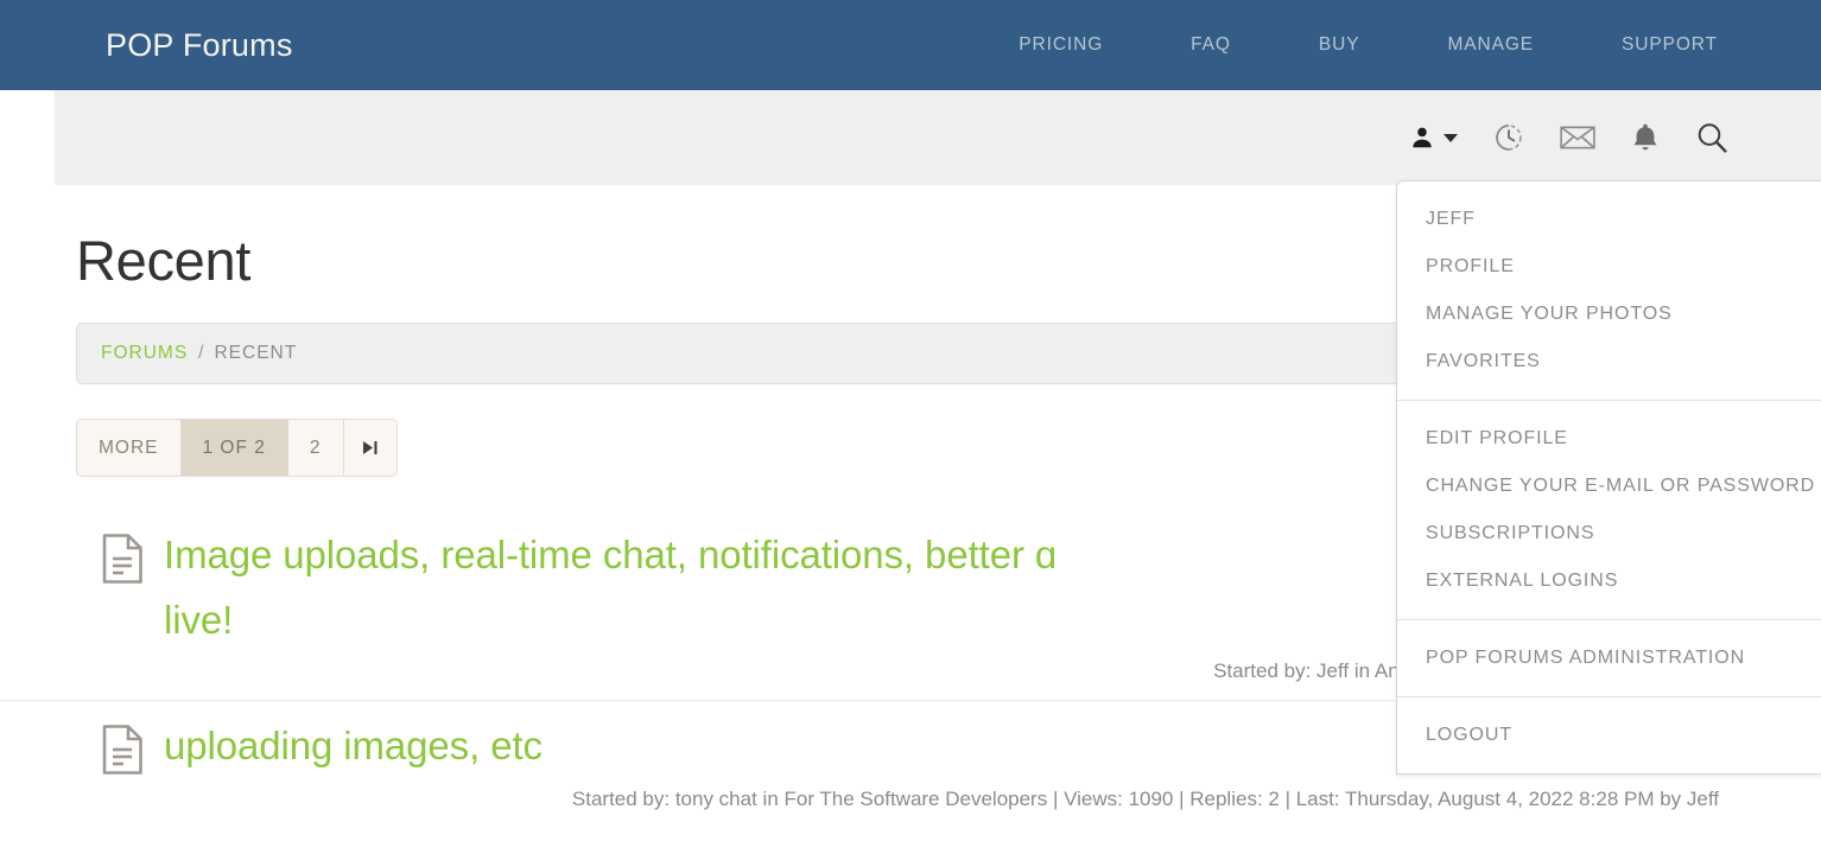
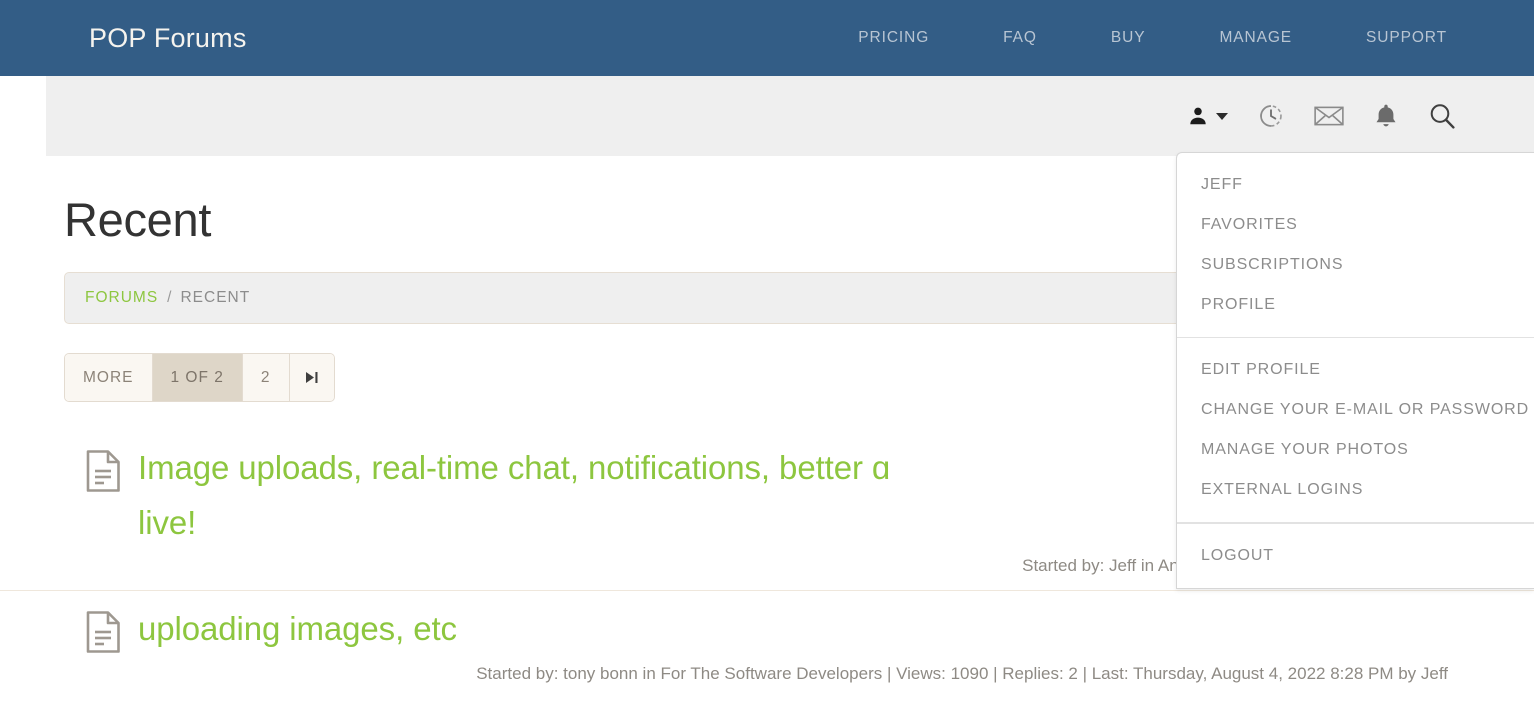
  POP Forums
  PRICING
  FAQ
  BUY
  MANAGE
  SUPPORT
  Recent
  FORUMS
  /
  RECENT
  MORE
  1 OF 2
  2
  Image uploads, real-time chat, notifications, better ɑ
  live!
  uploading images, etc
- Started by: tony chat in For The Software Developers | Views: 1090 | Replies: 2 | Last: Thursday, August 4, 2022 8:28 PM by Jeff
+ Started by: tony bonn in For The Software Developers | Views: 1090 | Replies: 2 | Last: Thursday, August 4, 2022 8:28 PM by Jeff
  JEFF
- PROFILE
+ FAVORITES
- MANAGE YOUR PHOTOS
+ SUBSCRIPTIONS
- FAVORITES
+ PROFILE
  EDIT PROFILE
  CHANGE YOUR E-MAIL OR PASSWORD
- SUBSCRIPTIONS
+ MANAGE YOUR PHOTOS
  EXTERNAL LOGINS
- POP FORUMS ADMINISTRATION
  LOGOUT
